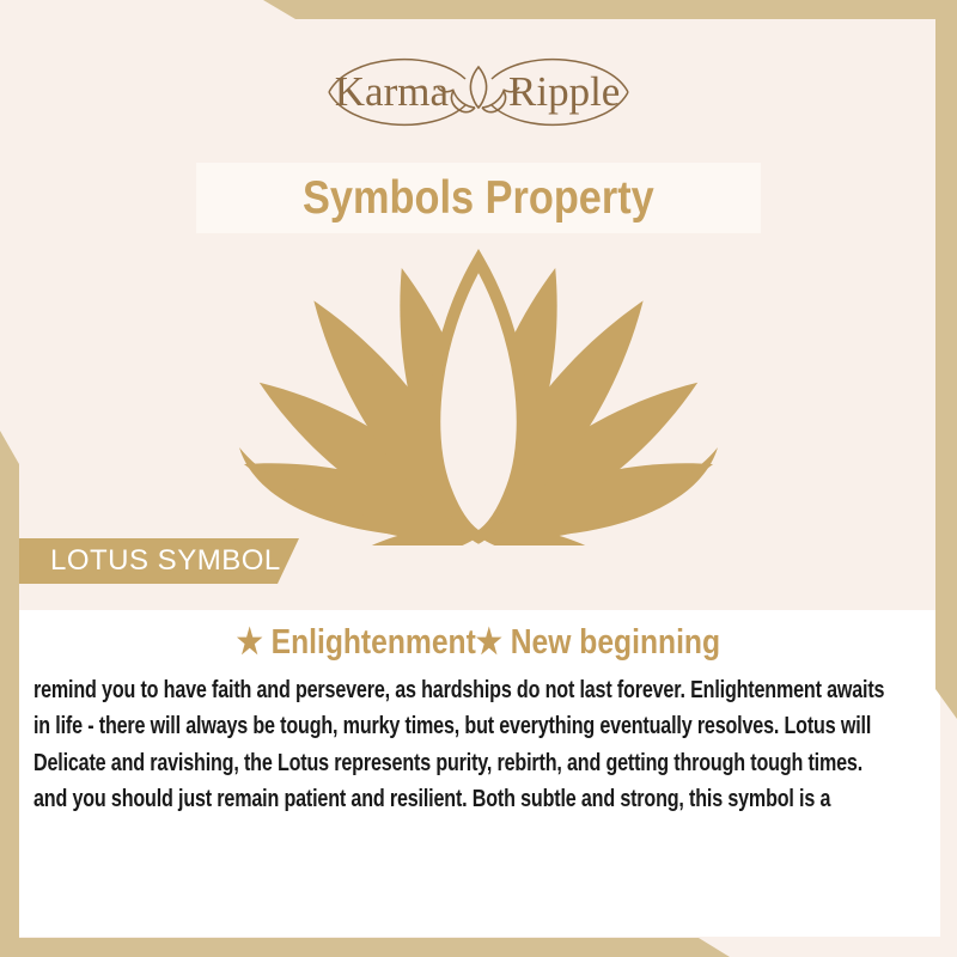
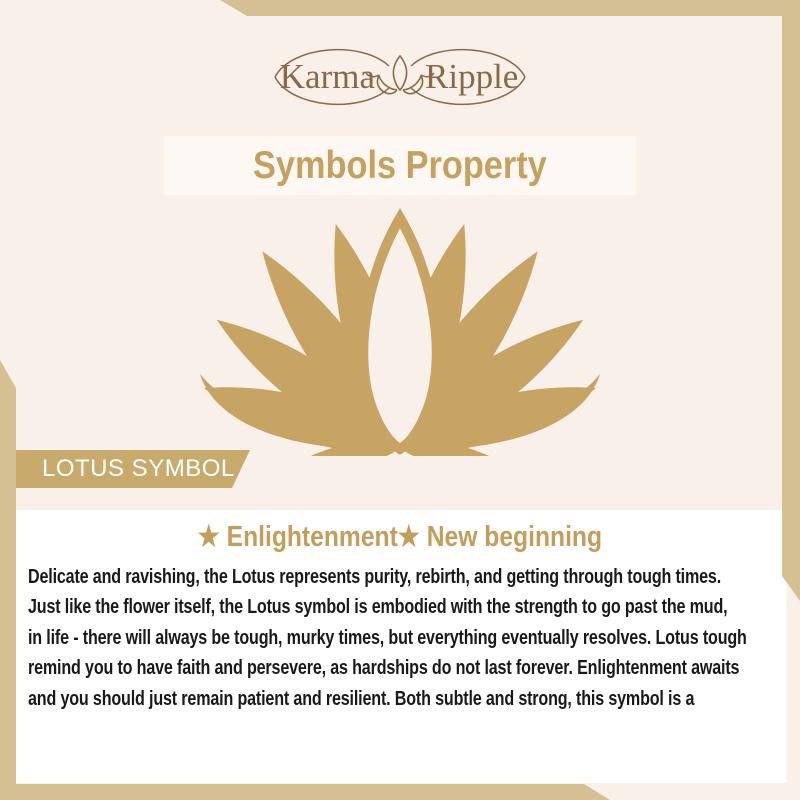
  Karma
  Ripple
  Symbols Property
  LOTUS SYMBOL
  ★ Enlightenment★ New beginning
- remind you to have faith and persevere, as hardships do not last forever. Enlightenment awaits
+ Delicate and ravishing, the Lotus represents purity, rebirth, and getting through tough times.
+ Just like the flower itself, the Lotus symbol is embodied with the strength to go past the mud,
- in life - there will always be tough, murky times, but everything eventually resolves. Lotus will
+ in life - there will always be tough, murky times, but everything eventually resolves. Lotus tough
- Delicate and ravishing, the Lotus represents purity, rebirth, and getting through tough times.
+ remind you to have faith and persevere, as hardships do not last forever. Enlightenment awaits
  and you should just remain patient and resilient. Both subtle and strong, this symbol is a
